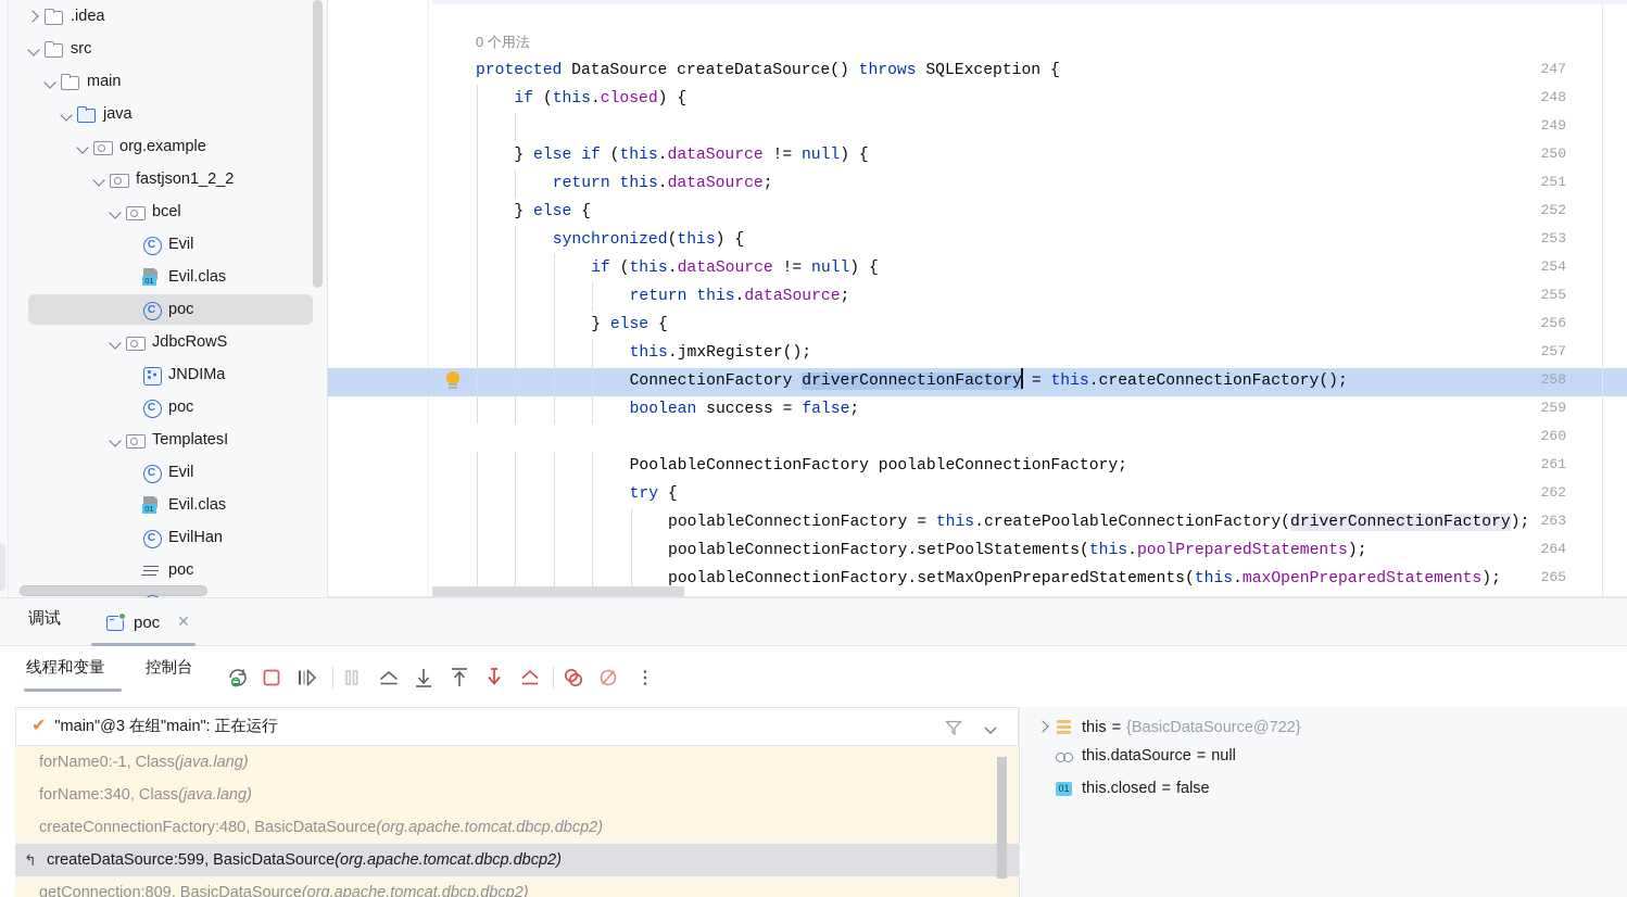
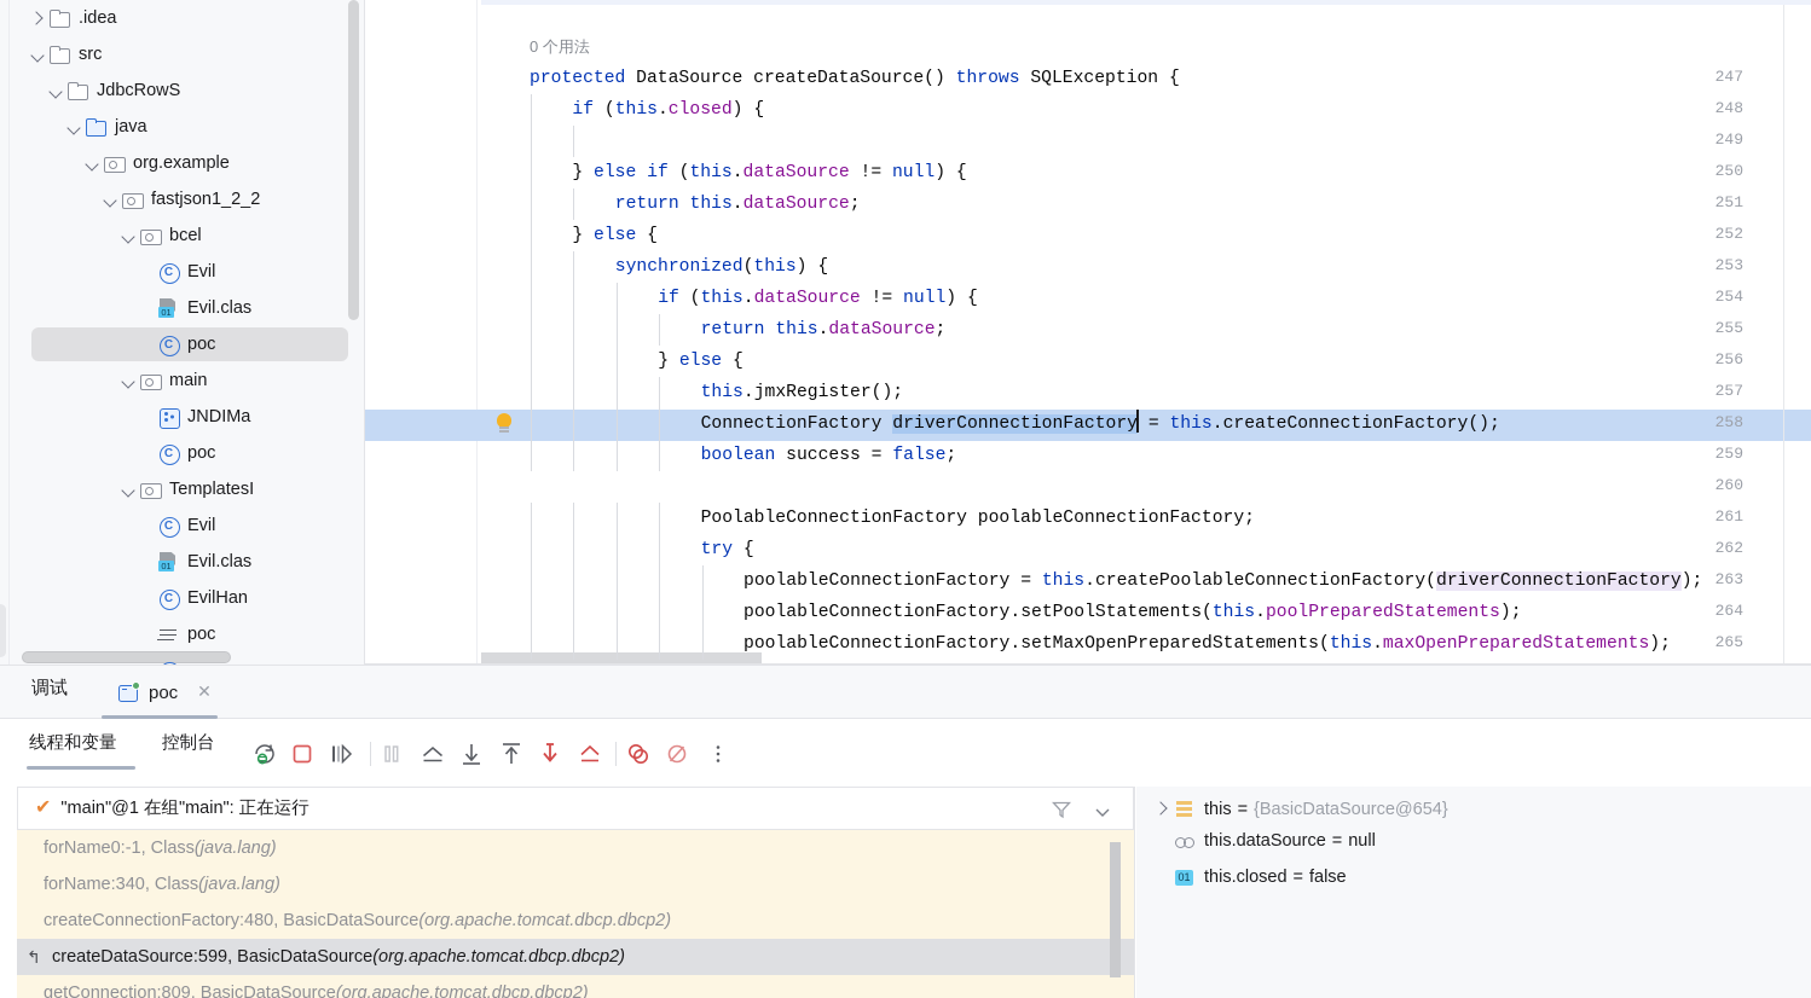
  .idea
  src
- main
+ JdbcRowS
  java
  org.example
  fastjson1_2_2
  bcel
  Evil
  Evil.clas
  poc
- JdbcRowS
+ main
  JNDIMa
  poc
  TemplatesI
  Evil
  Evil.clas
  EvilHan
  poc
  247
  248
  249
  250
  251
  252
  253
  254
  255
  256
  257
  258
  259
  260
  261
  262
  263
  264
  265
  0 个用法
  protected DataSource createDataSource() throws SQLException {
  if (this.closed) {
  } else if (this.dataSource != null) {
  return this.dataSource;
  } else {
  synchronized(this) {
  if (this.dataSource != null) {
  return this.dataSource;
  } else {
  this.jmxRegister();
  ConnectionFactory driverConnectionFactory = this.createConnectionFactory();
  boolean success = false;
  PoolableConnectionFactory poolableConnectionFactory;
  try {
  poolableConnectionFactory = this.createPoolableConnectionFactory(driverConnectionFactory);
  poolableConnectionFactory.setPoolStatements(this.poolPreparedStatements);
  poolableConnectionFactory.setMaxOpenPreparedStatements(this.maxOpenPreparedStatements);
  调试
  poc
  ✕
  线程和变量
  控制台
  ✔
- "main"@3 在组"main": 正在运行
+ "main"@1 在组"main": 正在运行
  forName0:-1, Class
  (java.lang)
  forName:340, Class
  (java.lang)
  createConnectionFactory:480, BasicDataSource
  (org.apache.tomcat.dbcp.dbcp2)
  ↰
  createDataSource:599, BasicDataSource
  (org.apache.tomcat.dbcp.dbcp2)
  getConnection:809, BasicDataSource
  (org.apache.tomcat.dbcp.dbcp2)
  this
  =
- {BasicDataSource@722}
+ {BasicDataSource@654}
  this.dataSource
  =
  null
  this.closed
  =
  false
